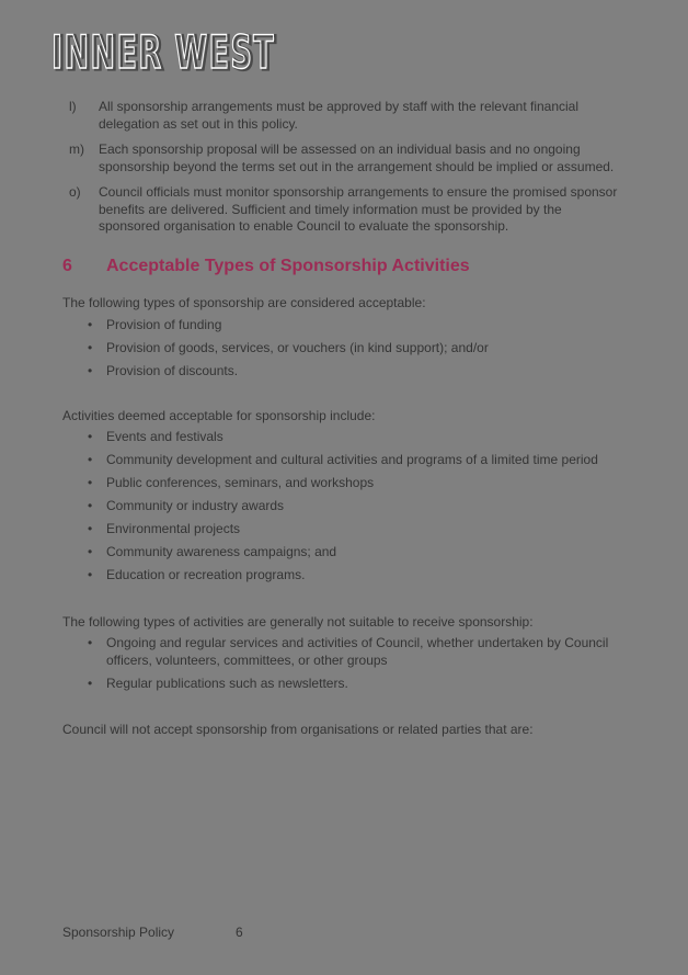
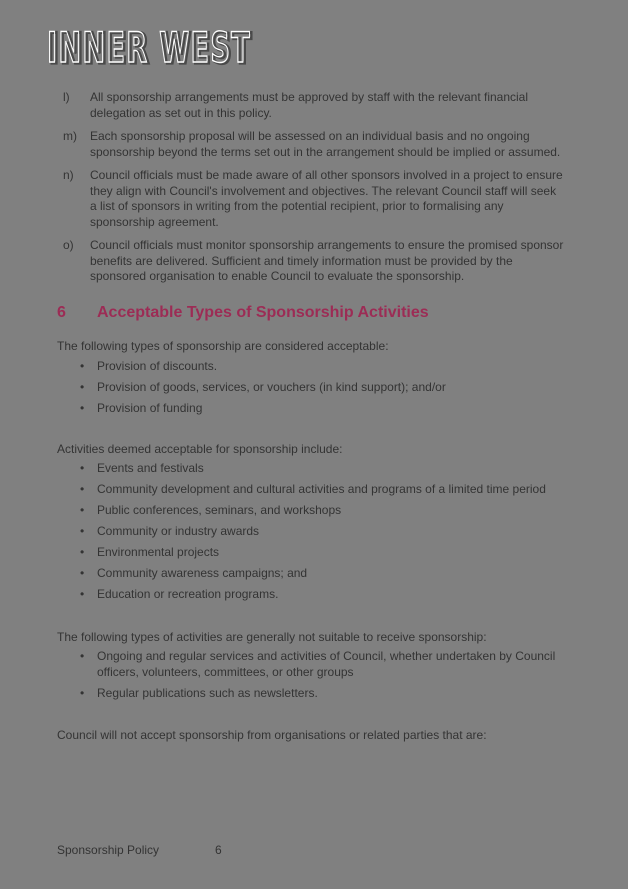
  INNER WEST
  l)
  All sponsorship arrangements must be approved by staff with the relevant financial delegation as set out in this policy.
  m)
  Each sponsorship proposal will be assessed on an individual basis and no ongoing sponsorship beyond the terms set out in the arrangement should be implied or assumed.
+ n)
+ Council officials must be made aware of all other sponsors involved in a project to ensure they align with Council's involvement and objectives. The relevant Council staff will seek a list of sponsors in writing from the potential recipient, prior to formalising any sponsorship agreement.
  o)
  Council officials must monitor sponsorship arrangements to ensure the promised sponsor benefits are delivered. Sufficient and timely information must be provided by the sponsored organisation to enable Council to evaluate the sponsorship.
  6
  Acceptable Types of Sponsorship Activities
  The following types of sponsorship are considered acceptable:
- Provision of funding
+ Provision of discounts.
  Provision of goods, services, or vouchers (in kind support); and/or
- Provision of discounts.
+ Provision of funding
  Activities deemed acceptable for sponsorship include:
  Events and festivals
  Community development and cultural activities and programs of a limited time period
  Public conferences, seminars, and workshops
  Community or industry awards
  Environmental projects
  Community awareness campaigns; and
  Education or recreation programs.
  The following types of activities are generally not suitable to receive sponsorship:
  Ongoing and regular services and activities of Council, whether undertaken by Council officers, volunteers, committees, or other groups
  Regular publications such as newsletters.
  Council will not accept sponsorship from organisations or related parties that are:
  Sponsorship Policy
  6
